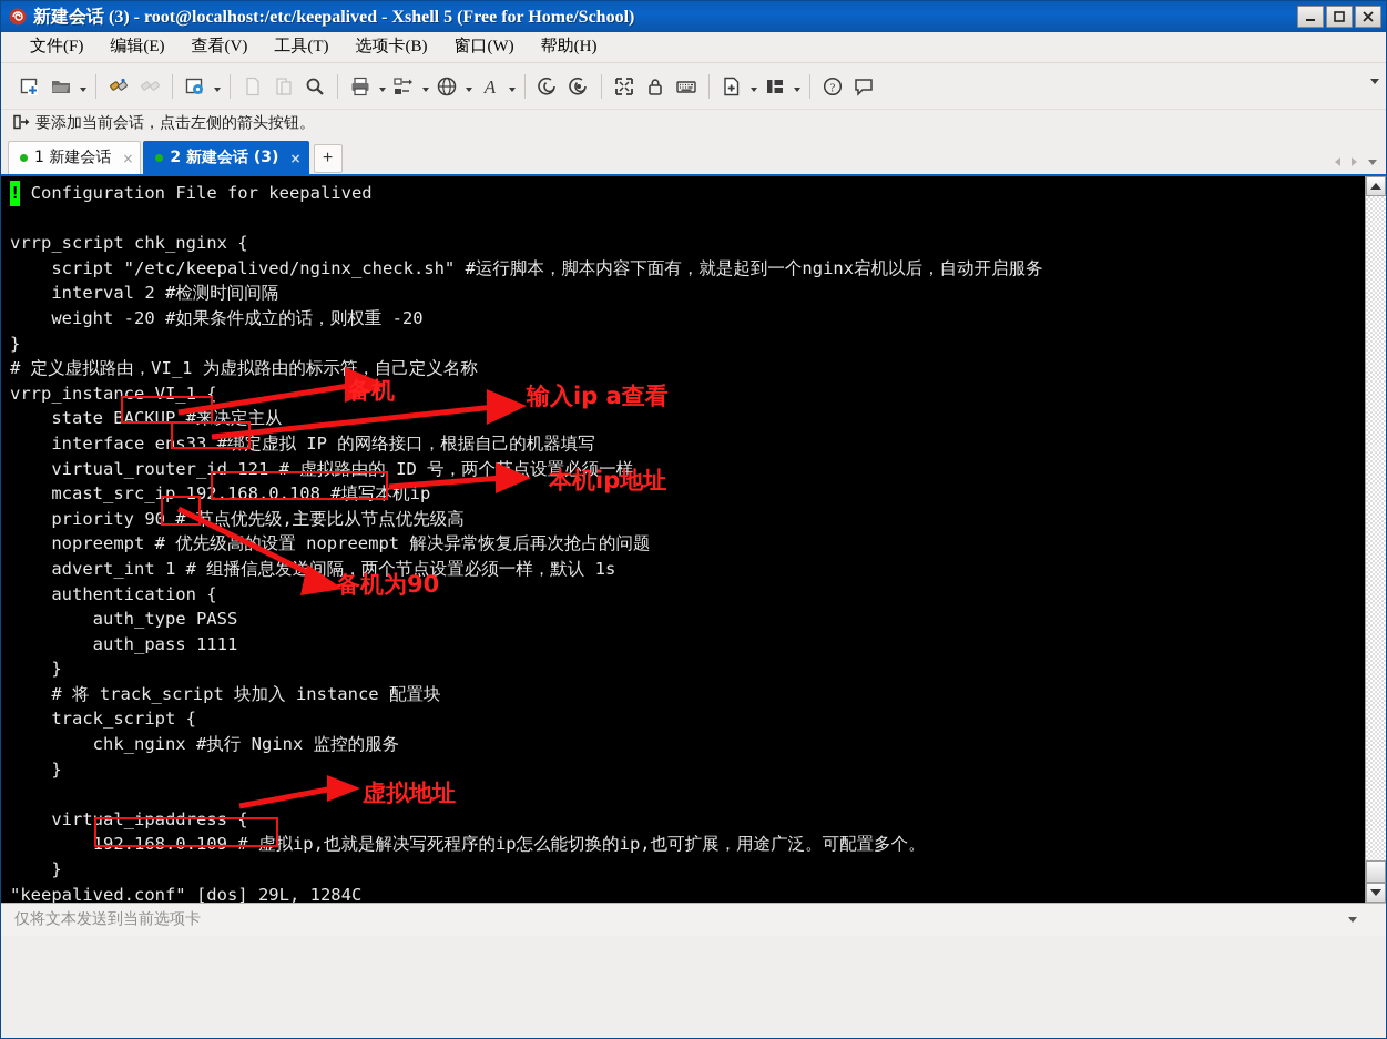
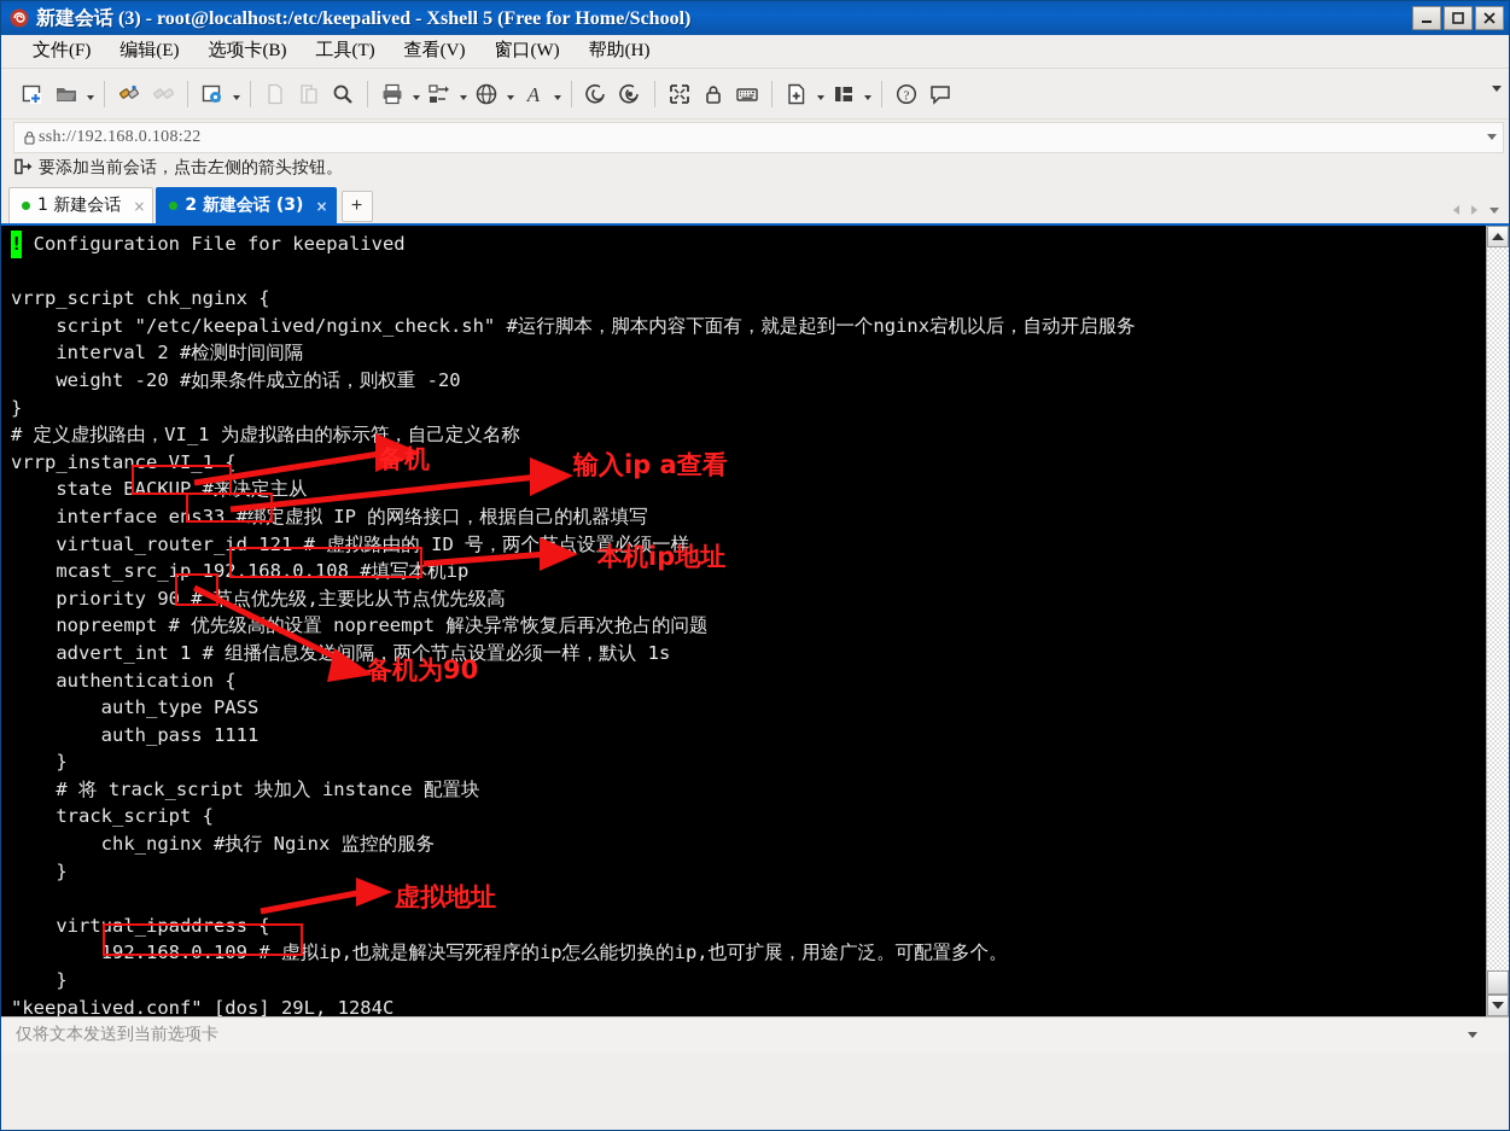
  新建会话 (3) - root@localhost:/etc/keepalived - Xshell 5 (Free for Home/School)
  文件(F)
  编辑(E)
- 查看(V)
+ 选项卡(B)
  工具(T)
- 选项卡(B)
+ 查看(V)
  窗口(W)
  帮助(H)
  A
  ?
+ ssh://192.168.0.108:22
  要添加当前会话，点击左侧的箭头按钮。
  1 新建会话
  ×
  2 新建会话 (3)
  ×
  +
  ! Configuration File for keepalived
  vrrp_script chk_nginx {
  script "/etc/keepalived/nginx_check.sh" #运行脚本，脚本内容下面有，就是起到一个nginx宕机以后，自动开启服务
  interval 2 #检测时间间隔
  weight -20 #如果条件成立的话，则权重 -20
  }
  # 定义虚拟路由，VI_1 为虚拟路由的标示符，自己定义名称
  vrrp_instance VI_1 {
  state BACKUP #来决定主从
  interface ens33 #绑定虚拟 IP 的网络接口，根据自己的机器填写
  virtual_router_id 121 # 虚拟路由的 ID 号，两个点设置必须一样
  mcast_src_ip 192.168.0.108 #填写本机ip
  priority 90 # 节点优先级,主要比从节点优先级高
  nopreempt # 优先级高设置 nopreempt 解决异常恢复后再次抢占的问题
  advert_int 1 # 组播信息发间隔，两个节点设置必须一样，默认 1s
  authentication {
  auth_type PASS
  auth_pass 1111
  }
  # 将 track_script 块加入 instance 配置块
  track_script {
  chk_nginx #执行 Nginx 监控的服务
  }
  virtual_ipaddress {
  192.168.0.109 # 虚拟ip,也就是解决写死程序的ip怎么能切换的ip,也可扩展，用途广泛。可配置多个。
  }
  "keepalived.conf" [dos] 29L, 1284C
  备机
  输入ip a查看
  本机ip地址
  备机为90
  虚拟地址
  仅将文本发送到当前选项卡
